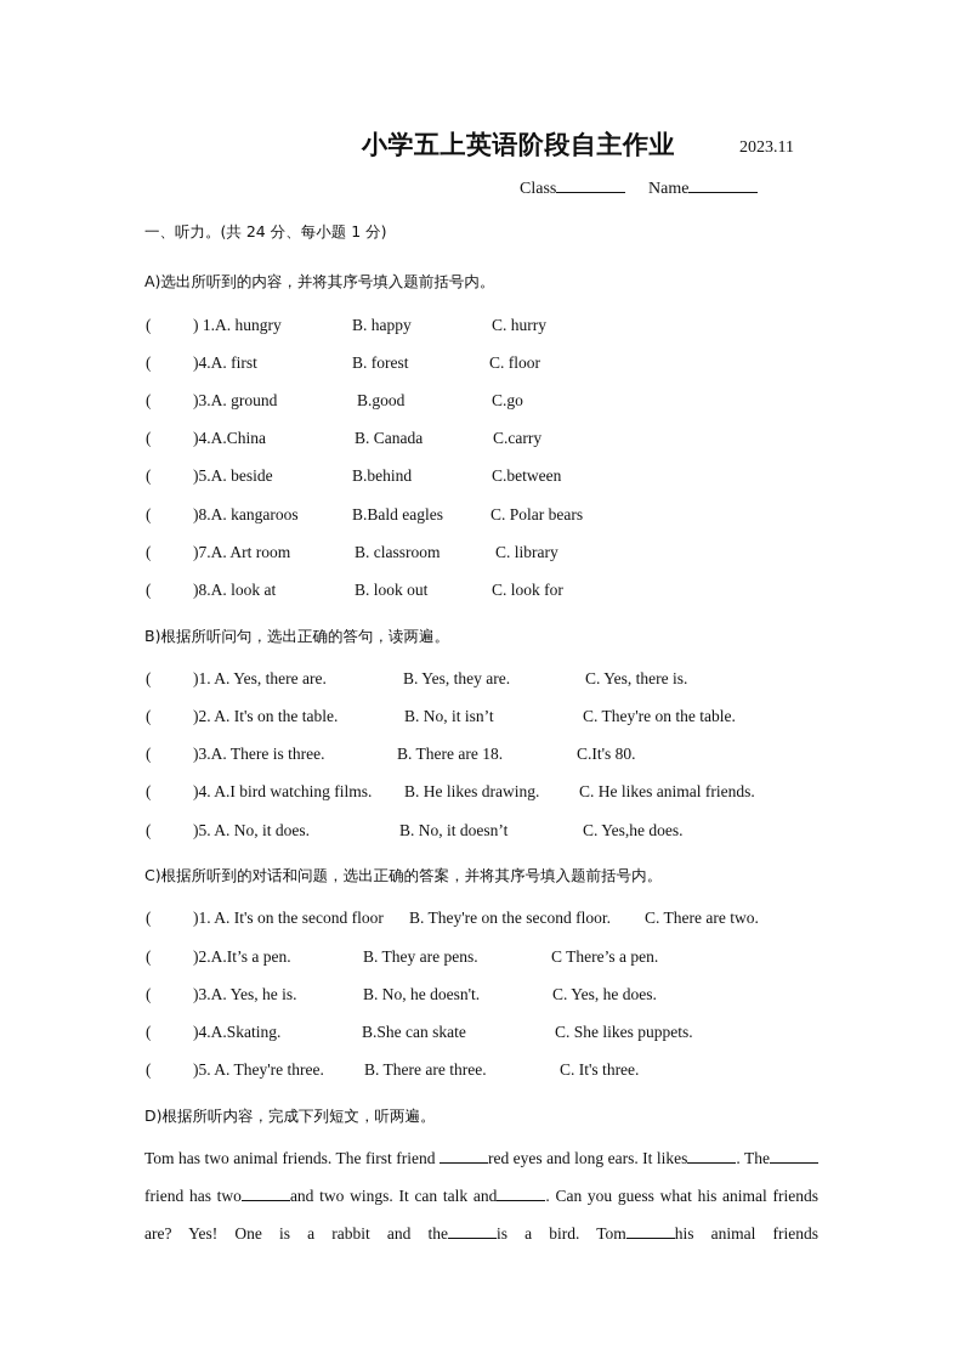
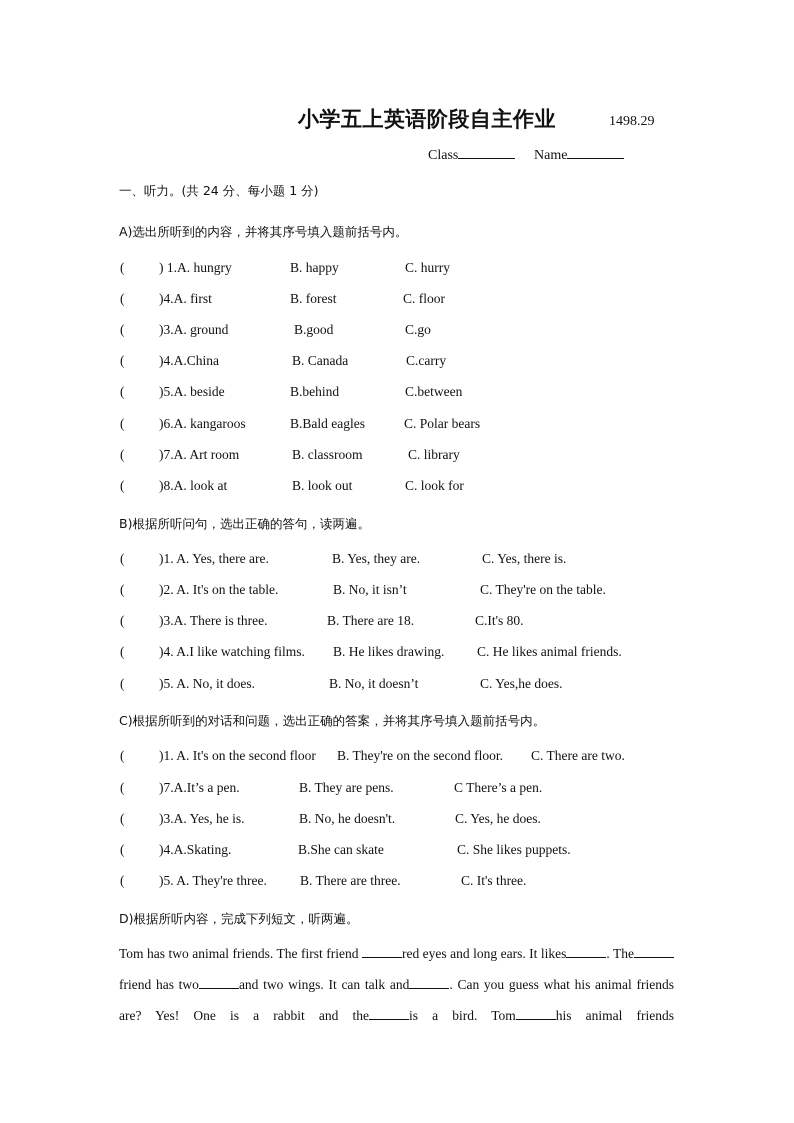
  小学五上英语阶段自主作业
- 2023.11
+ 1498.29
  Class
  Name
  一、听力。(共 24 分、每小题 1 分)
  A)选出所听到的内容，并将其序号填入题前括号内。
  (
  ) 1.A. hungry
  B. happy
  C. hurry
  (
  )4.A. first
  B. forest
  C. floor
  (
  )3.A. ground
  B.good
  C.go
  (
  )4.A.China
  B. Canada
  C.carry
  (
  )5.A. beside
  B.behind
  C.between
  (
- )8.A. kangaroos
+ )6.A. kangaroos
  B.Bald eagles
  C. Polar bears
  (
  )7.A. Art room
  B. classroom
  C. library
  (
  )8.A. look at
  B. look out
  C. look for
  B)根据所听问句，选出正确的答句，读两遍。
  (
  )1. A. Yes, there are.
  B. Yes, they are.
  C. Yes, there is.
  (
  )2. A. It's on the table.
  B. No, it isn’t
  C. They're on the table.
  (
  )3.A. There is three.
  B. There are 18.
  C.It's 80.
  (
- )4. A.I bird watching films.
+ )4. A.I like watching films.
  B. He likes drawing.
  C. He likes animal friends.
  (
  )5. A. No, it does.
  B. No, it doesn’t
  C. Yes,he does.
  C)根据所听到的对话和问题，选出正确的答案，并将其序号填入题前括号内。
  (
  )1. A. It's on the second floor
  B. They're on the second floor.
  C. There are two.
  (
- )2.A.It’s a pen.
+ )7.A.It’s a pen.
  B. They are pens.
  C There’s a pen.
  (
  )3.A. Yes, he is.
  B. No, he doesn't.
  C. Yes, he does.
  (
  )4.A.Skating.
  B.She can skate
  C. She likes puppets.
  (
  )5. A. They're three.
  B. There are three.
  C. It's three.
  D)根据所听内容，完成下列短文，听两遍。
  Tom has two animal friends. The first friend red eyes and long ears. It likes . Thefriend has two and two wings. It can talk and . Can you guess what his animal friends are? Yes! One is a rabbit and the is a bird. Tom his animal friends
